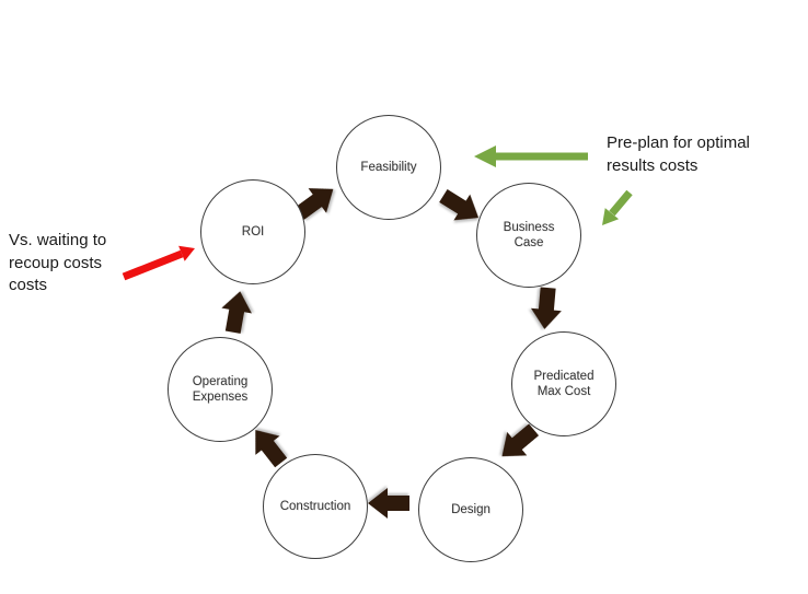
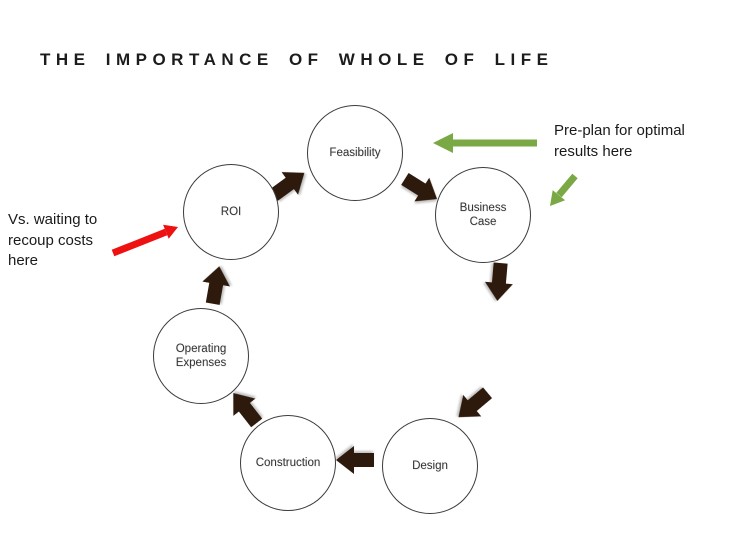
+ THE IMPORTANCE OF WHOLE OF LIFE
  Feasibility
  Business Case
- Predicated Max Cost
  Design
  Construction
  Operating Expenses
  ROI
- Pre-plan for optimal results costs
+ Pre-plan for optimal results here
- Vs. waiting to recoup costs costs
+ Vs. waiting to recoup costs here
